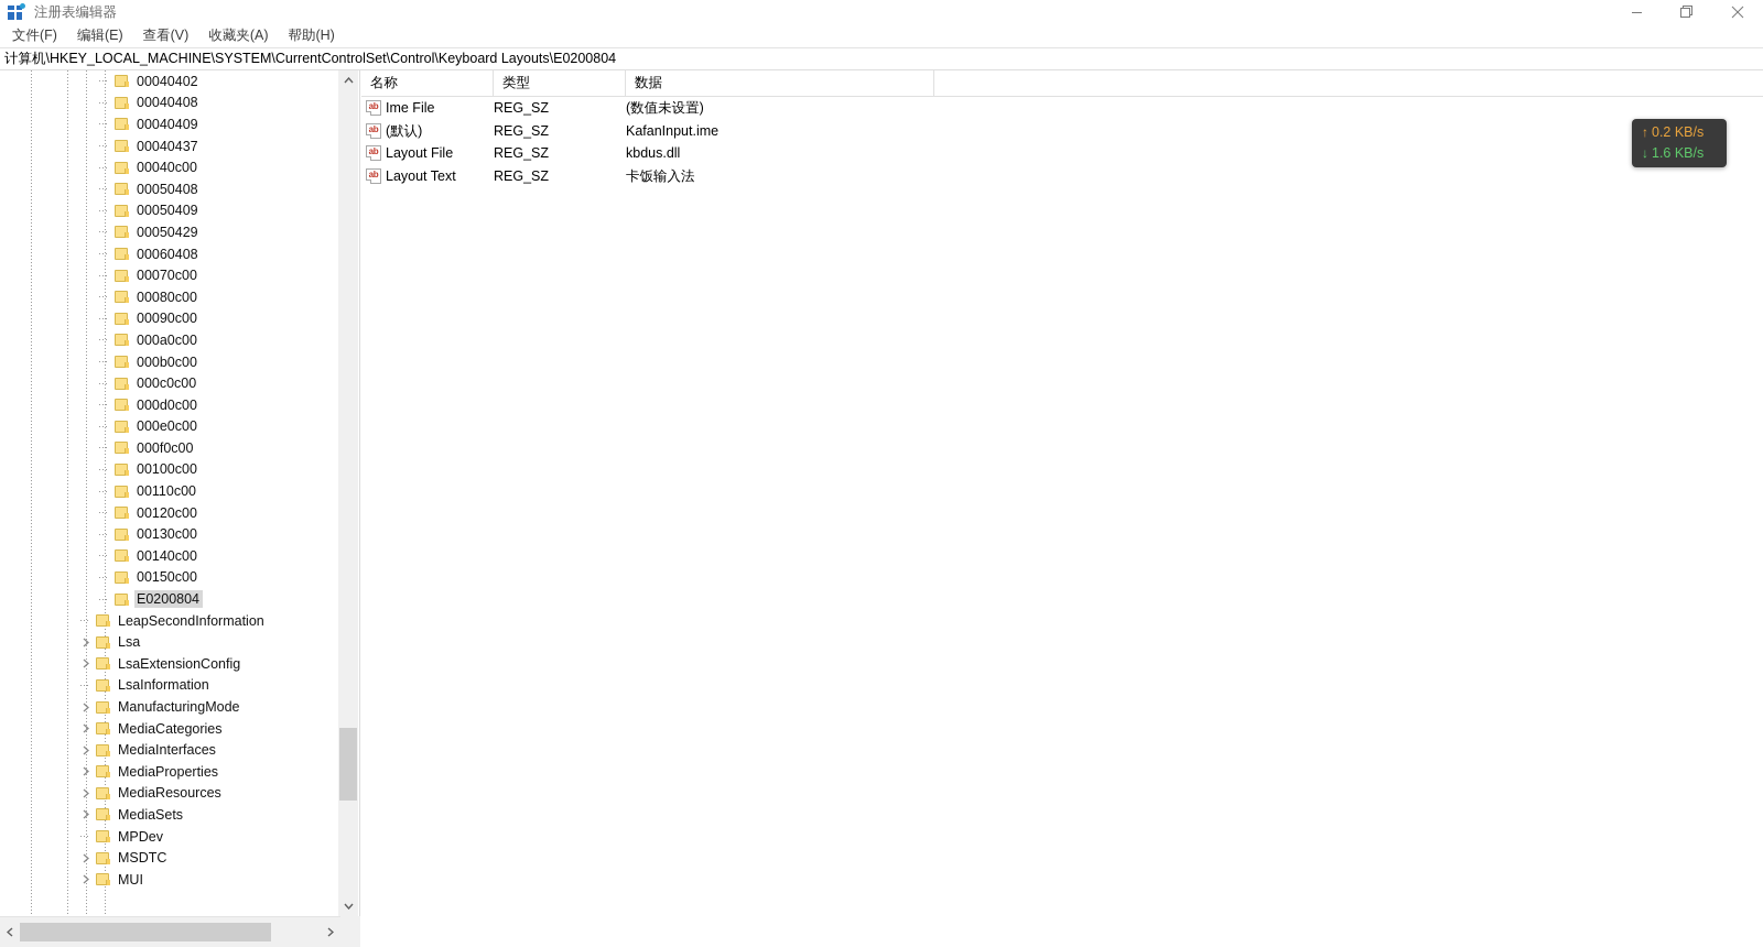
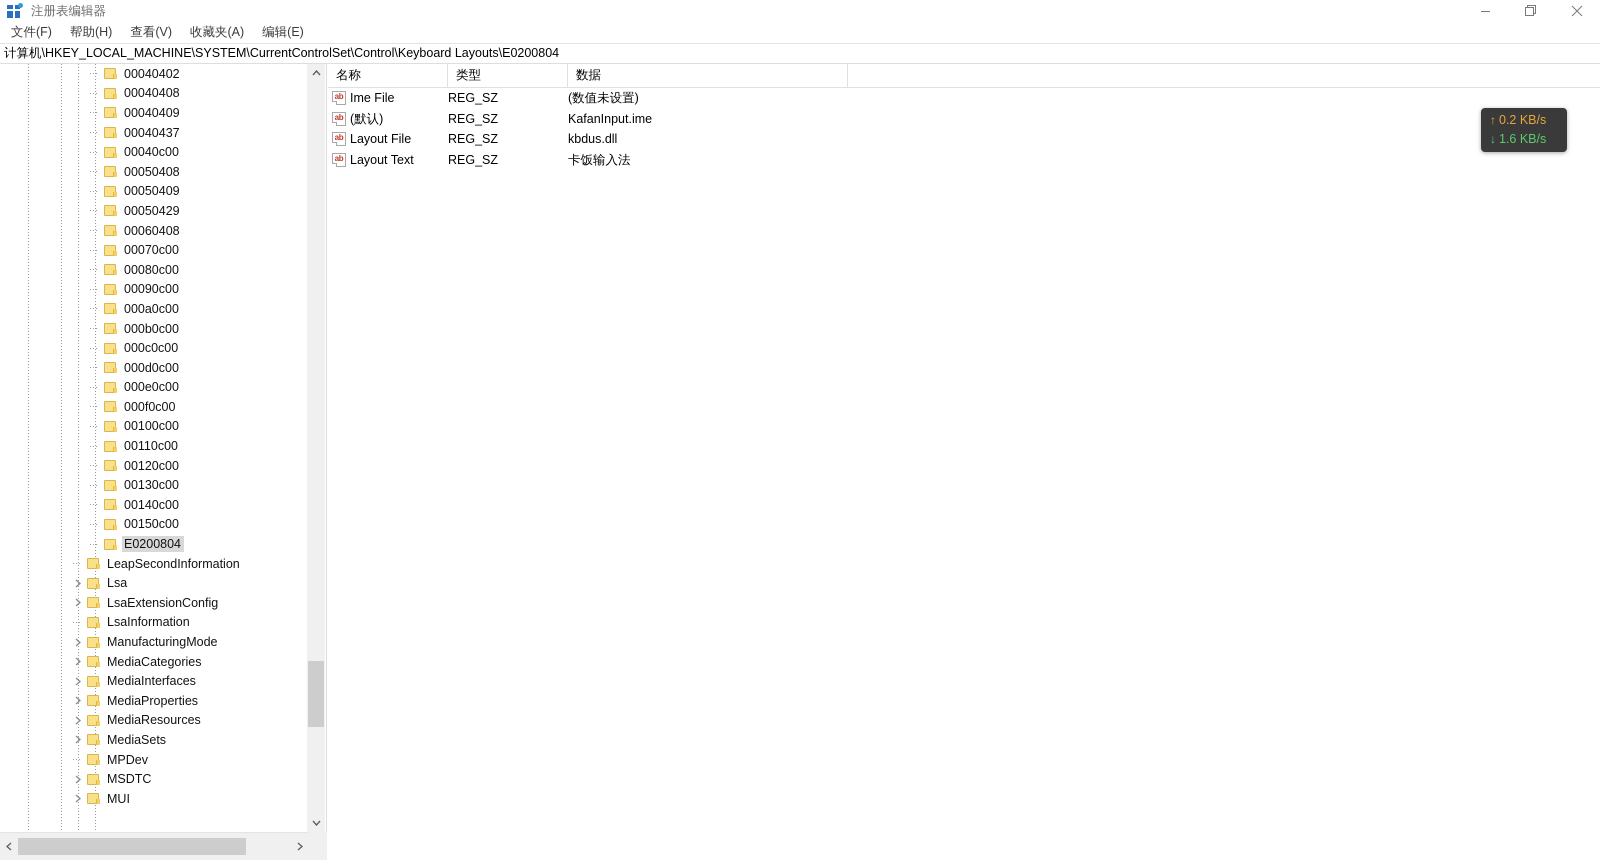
  注册表编辑器
  文件(F)
- 编辑(E)
+ 帮助(H)
  查看(V)
  收藏夹(A)
- 帮助(H)
+ 编辑(E)
  计算机\HKEY_LOCAL_MACHINE\SYSTEM\CurrentControlSet\Control\Keyboard Layouts\E0200804
  00040402
  00040408
  00040409
  00040437
  00040c00
  00050408
  00050409
  00050429
  00060408
  00070c00
  00080c00
  00090c00
  000a0c00
  000b0c00
  000c0c00
  000d0c00
  000e0c00
  000f0c00
  00100c00
  00110c00
  00120c00
  00130c00
  00140c00
  00150c00
  E0200804
  LeapSecondInformation
  Lsa
  LsaExtensionConfig
  LsaInformation
  ManufacturingMode
  MediaCategories
  MediaInterfaces
  MediaProperties
  MediaResources
  MediaSets
  MPDev
  MSDTC
  MUI
  名称
  类型
  数据
  ab
  Ime File
  REG_SZ
  (数值未设置)
  ab
  (默认)
  REG_SZ
  KafanInput.ime
  ab
  Layout File
  REG_SZ
  kbdus.dll
  ab
  Layout Text
  REG_SZ
  卡饭输入法
  ↑ 0.2 KB/s
  ↓ 1.6 KB/s
